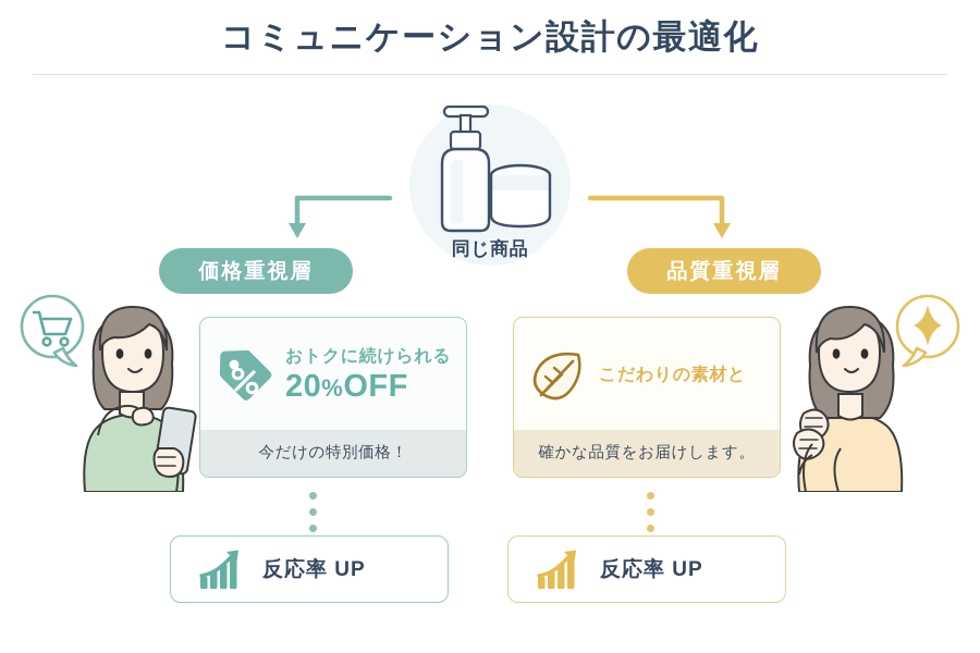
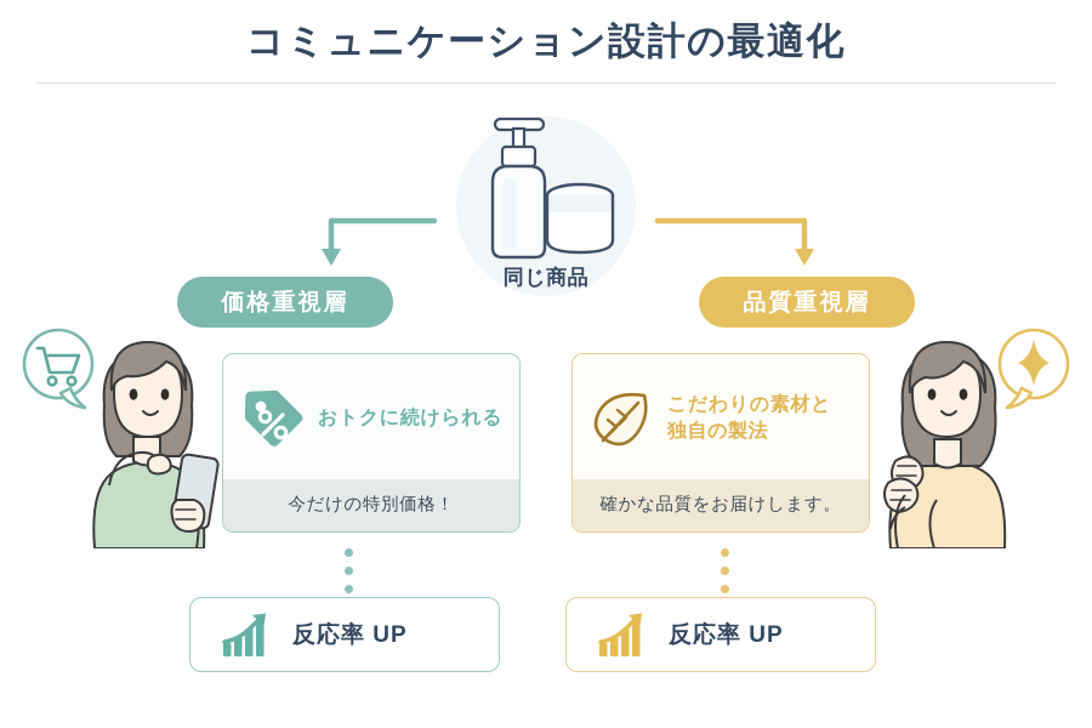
  コミュニケーション設計の最適化
  同じ商品
  価格重視層
  品質重視層
  おトクに続けられる
- 20%OFF
  今だけの特別価格！
  こだわりの素材と
+ 独自の製法
  確かな品質をお届けします。
  反応率 UP
  反応率 UP
